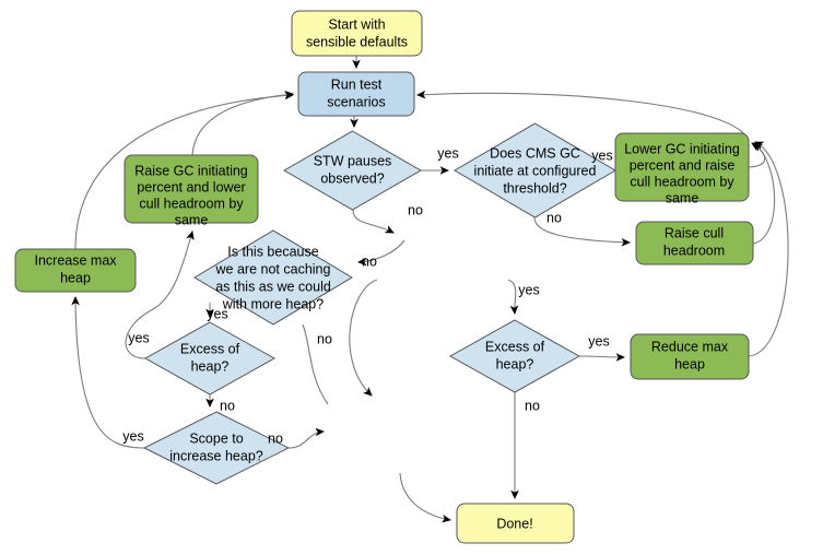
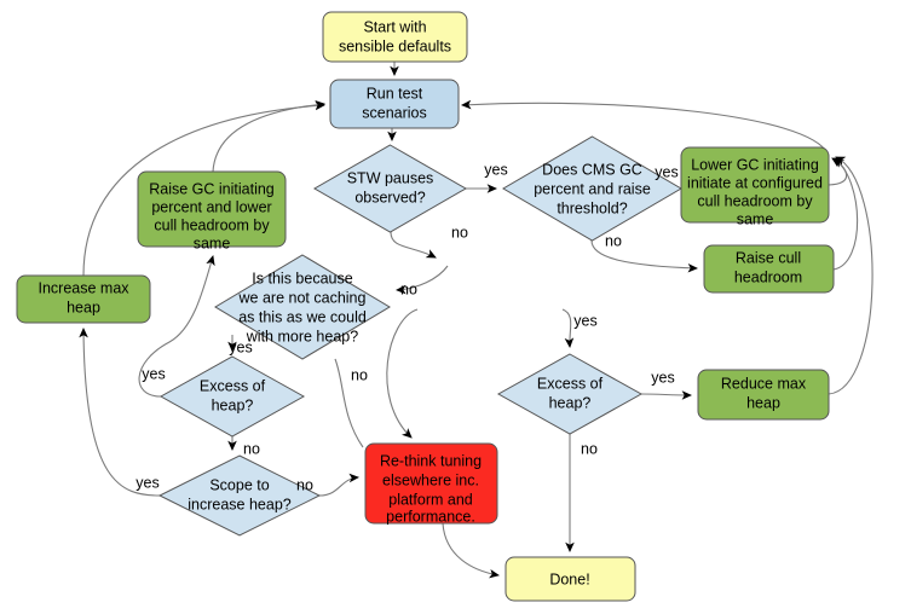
  Start with
  sensible defaults
  Run test
  scenarios
  STW pauses
  observed?
  Does CMS GC
- initiate at configured
+ percent and raise
  threshold?
  Lower GC initiating
- percent and raise
+ initiate at configured
  cull headroom by
  same
  Raise cull
  headroom
  Raise GC initiating
  percent and lower
  cull headroom by
  same
  Increase max
  heap
  Is this because
  we are not caching
  as this as we could
  with more heap?
  Excess of
  heap?
  Excess of
  heap?
  Reduce max
  heap
  Scope to
  increase heap?
+ Re-think tuning
+ elsewhere inc.
+ platform and
+ performance.
  Done!
  yes
  no
  yes
  no
  no
  yes
  yes
  no
  yes
  no
  yes
  no
  yes
  no
